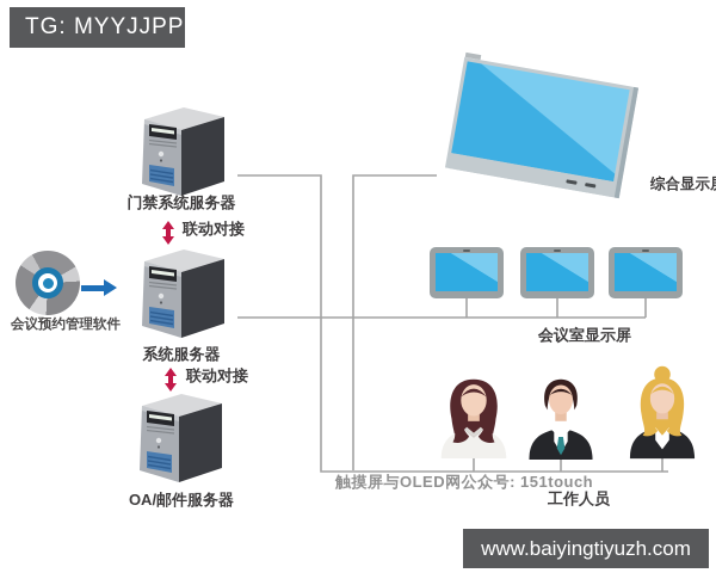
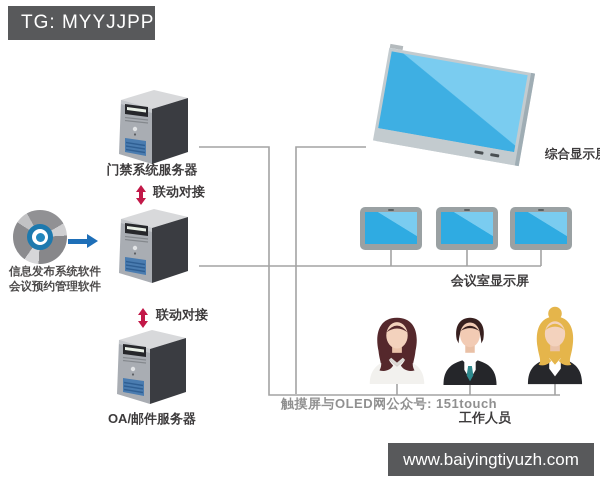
  TG: MYYJJPP
  www.baiyingtiyuzh.com
+ 信息发布系统软件
  会议预约管理软件
  门禁系统服务器
  联动对接
- 系统服务器
  联动对接
  OA/邮件服务器
  综合显示
  会议室显示屏
  触摸屏与OLED网公众号: 151touch
  工作人员
